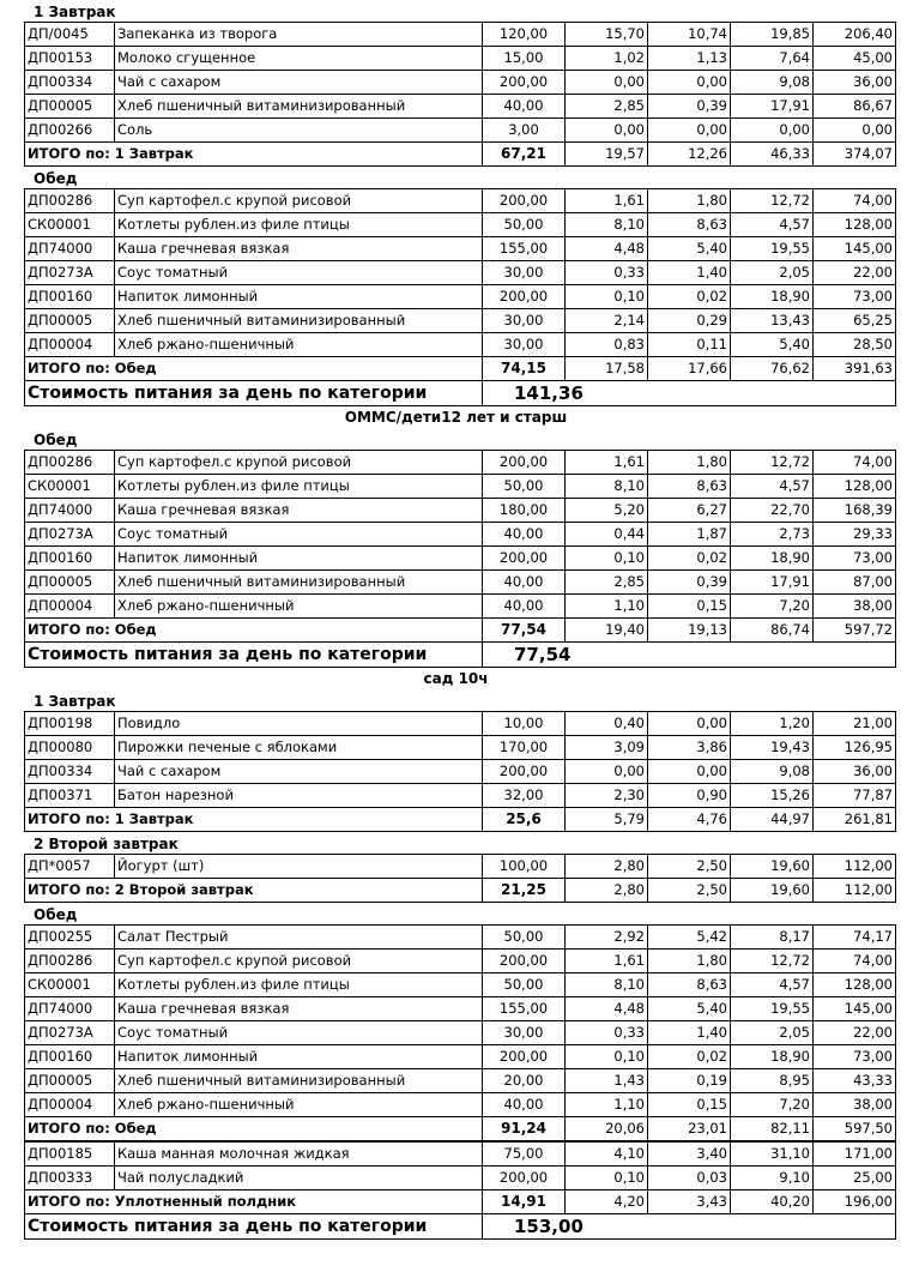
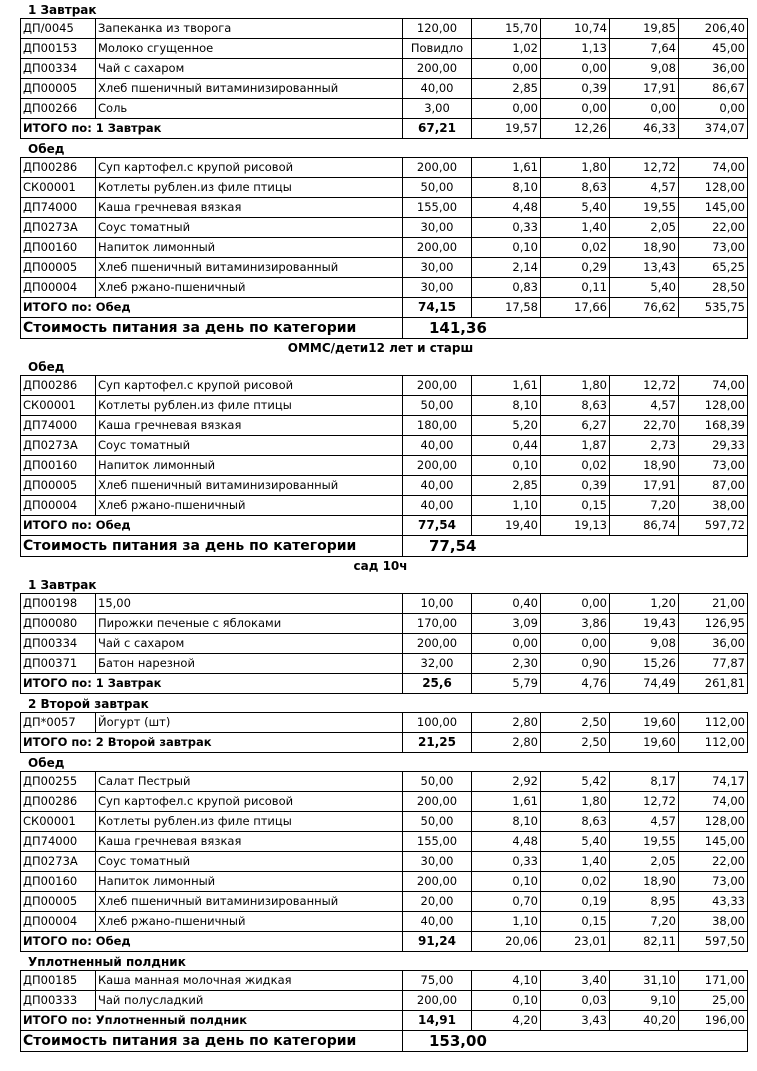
  1 Завтрак
  ДП/0045	Запеканка из творога	120,00	15,70	10,74	19,85	206,40
- ДП00153	Молоко сгущенное	15,00	1,02	1,13	7,64	45,00
+ ДП00153	Молоко сгущенное	Повидло	1,02	1,13	7,64	45,00
  ДП00334	Чай с сахаром	200,00	0,00	0,00	9,08	36,00
  ДП00005	Хлеб пшеничный витаминизированный	40,00	2,85	0,39	17,91	86,67
  ДП00266	Соль	3,00	0,00	0,00	0,00	0,00
  ИТОГО по: 1 Завтрак	67,21	19,57	12,26	46,33	374,07
  Обед
  ДП00286	Суп картофел.с крупой рисовой	200,00	1,61	1,80	12,72	74,00
  СК00001	Котлеты рублен.из филе птицы	50,00	8,10	8,63	4,57	128,00
  ДП74000	Каша гречневая вязкая	155,00	4,48	5,40	19,55	145,00
  ДП0273А	Соус томатный	30,00	0,33	1,40	2,05	22,00
  ДП00160	Напиток лимонный	200,00	0,10	0,02	18,90	73,00
  ДП00005	Хлеб пшеничный витаминизированный	30,00	2,14	0,29	13,43	65,25
  ДП00004	Хлеб ржано-пшеничный	30,00	0,83	0,11	5,40	28,50
- ИТОГО по: Обед	74,15	17,58	17,66	76,62	391,63
+ ИТОГО по: Обед	74,15	17,58	17,66	76,62	535,75
  Стоимость питания за день по категории	141,36
  ОММС/дети12 лет и старш
  Обед
  ДП00286	Суп картофел.с крупой рисовой	200,00	1,61	1,80	12,72	74,00
  СК00001	Котлеты рублен.из филе птицы	50,00	8,10	8,63	4,57	128,00
  ДП74000	Каша гречневая вязкая	180,00	5,20	6,27	22,70	168,39
  ДП0273А	Соус томатный	40,00	0,44	1,87	2,73	29,33
  ДП00160	Напиток лимонный	200,00	0,10	0,02	18,90	73,00
  ДП00005	Хлеб пшеничный витаминизированный	40,00	2,85	0,39	17,91	87,00
  ДП00004	Хлеб ржано-пшеничный	40,00	1,10	0,15	7,20	38,00
  ИТОГО по: Обед	77,54	19,40	19,13	86,74	597,72
  Стоимость питания за день по категории	77,54
  сад 10ч
  1 Завтрак
- ДП00198	Повидло	10,00	0,40	0,00	1,20	21,00
+ ДП00198	15,00	10,00	0,40	0,00	1,20	21,00
  ДП00080	Пирожки печеные с яблоками	170,00	3,09	3,86	19,43	126,95
  ДП00334	Чай с сахаром	200,00	0,00	0,00	9,08	36,00
  ДП00371	Батон нарезной	32,00	2,30	0,90	15,26	77,87
- ИТОГО по: 1 Завтрак	25,6	5,79	4,76	44,97	261,81
+ ИТОГО по: 1 Завтрак	25,6	5,79	4,76	74,49	261,81
  2 Второй завтрак
  ДП*0057	Йогурт (шт)	100,00	2,80	2,50	19,60	112,00
  ИТОГО по: 2 Второй завтрак	21,25	2,80	2,50	19,60	112,00
  Обед
  ДП00255	Салат Пестрый	50,00	2,92	5,42	8,17	74,17
  ДП00286	Суп картофел.с крупой рисовой	200,00	1,61	1,80	12,72	74,00
  СК00001	Котлеты рублен.из филе птицы	50,00	8,10	8,63	4,57	128,00
  ДП74000	Каша гречневая вязкая	155,00	4,48	5,40	19,55	145,00
  ДП0273А	Соус томатный	30,00	0,33	1,40	2,05	22,00
  ДП00160	Напиток лимонный	200,00	0,10	0,02	18,90	73,00
- ДП00005	Хлеб пшеничный витаминизированный	20,00	1,43	0,19	8,95	43,33
+ ДП00005	Хлеб пшеничный витаминизированный	20,00	0,70	0,19	8,95	43,33
  ДП00004	Хлеб ржано-пшеничный	40,00	1,10	0,15	7,20	38,00
  ИТОГО по: Обед	91,24	20,06	23,01	82,11	597,50
+ Уплотненный полдник
  ДП00185	Каша манная молочная жидкая	75,00	4,10	3,40	31,10	171,00
  ДП00333	Чай полусладкий	200,00	0,10	0,03	9,10	25,00
  ИТОГО по: Уплотненный полдник	14,91	4,20	3,43	40,20	196,00
  Стоимость питания за день по категории	153,00
